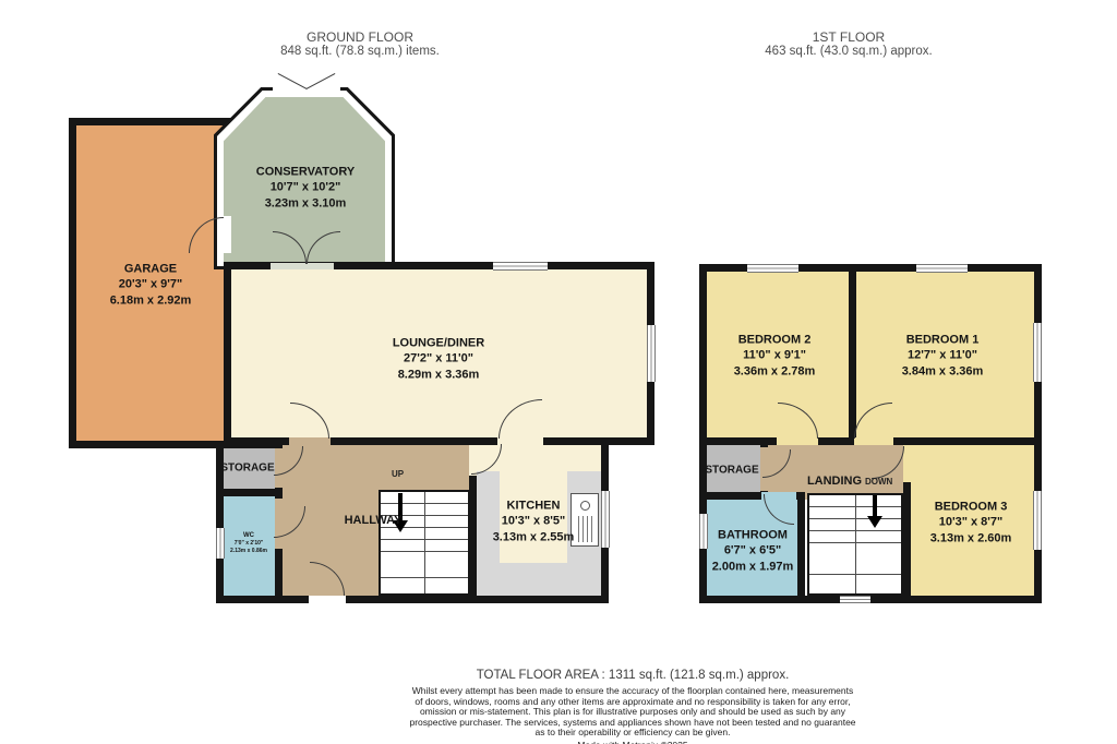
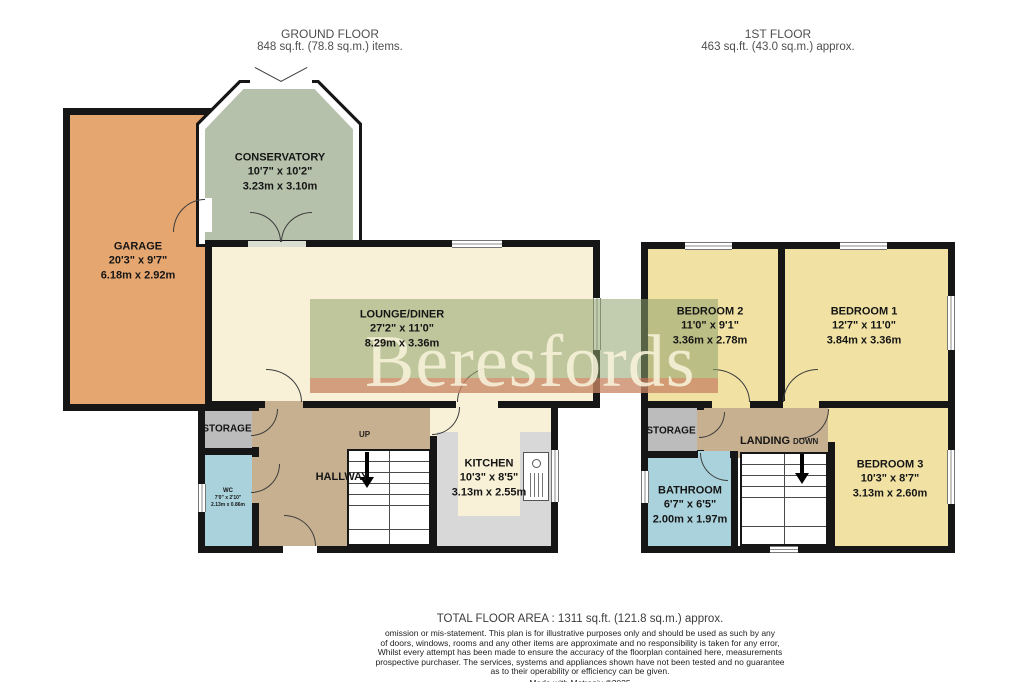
  GROUND FLOOR
  848 sq.ft. (78.8 sq.m.) items.
  1ST FLOOR
  463 sq.ft. (43.0 sq.m.) approx.
  UP
  DOWN
+ Beresfords
  GARAGE
  20'3" x 9'7"
  6.18m x 2.92m
  CONSERVATORY
  10'7" x 10'2"
  3.23m x 3.10m
  LOUNGE/DINER
  27'2" x 11'0"
  8.29m x 3.36m
  KITCHEN
  10'3" x 8'5"
  3.13m x 2.55m
  HALLWAY
  STORAGE
  BEDROOM 2
  11'0" x 9'1"
  3.36m x 2.78m
  BEDROOM 1
  12'7" x 11'0"
  3.84m x 3.36m
  BEDROOM 3
  10'3" x 8'7"
  3.13m x 2.60m
  STORAGE
  LANDING
  BATHROOM
  6'7" x 6'5"
  2.00m x 1.97m
  TOTAL FLOOR AREA : 1311 sq.ft. (121.8 sq.m.) approx.
- Whilst every attempt has been made to ensure the accuracy of the floorplan contained here, measurements
+ omission or mis-statement. This plan is for illustrative purposes only and should be used as such by any
  of doors, windows, rooms and any other items are approximate and no responsibility is taken for any error,
- omission or mis-statement. This plan is for illustrative purposes only and should be used as such by any
+ Whilst every attempt has been made to ensure the accuracy of the floorplan contained here, measurements
  prospective purchaser. The services, systems and appliances shown have not been tested and no guarantee
  as to their operability or efficiency can be given.
